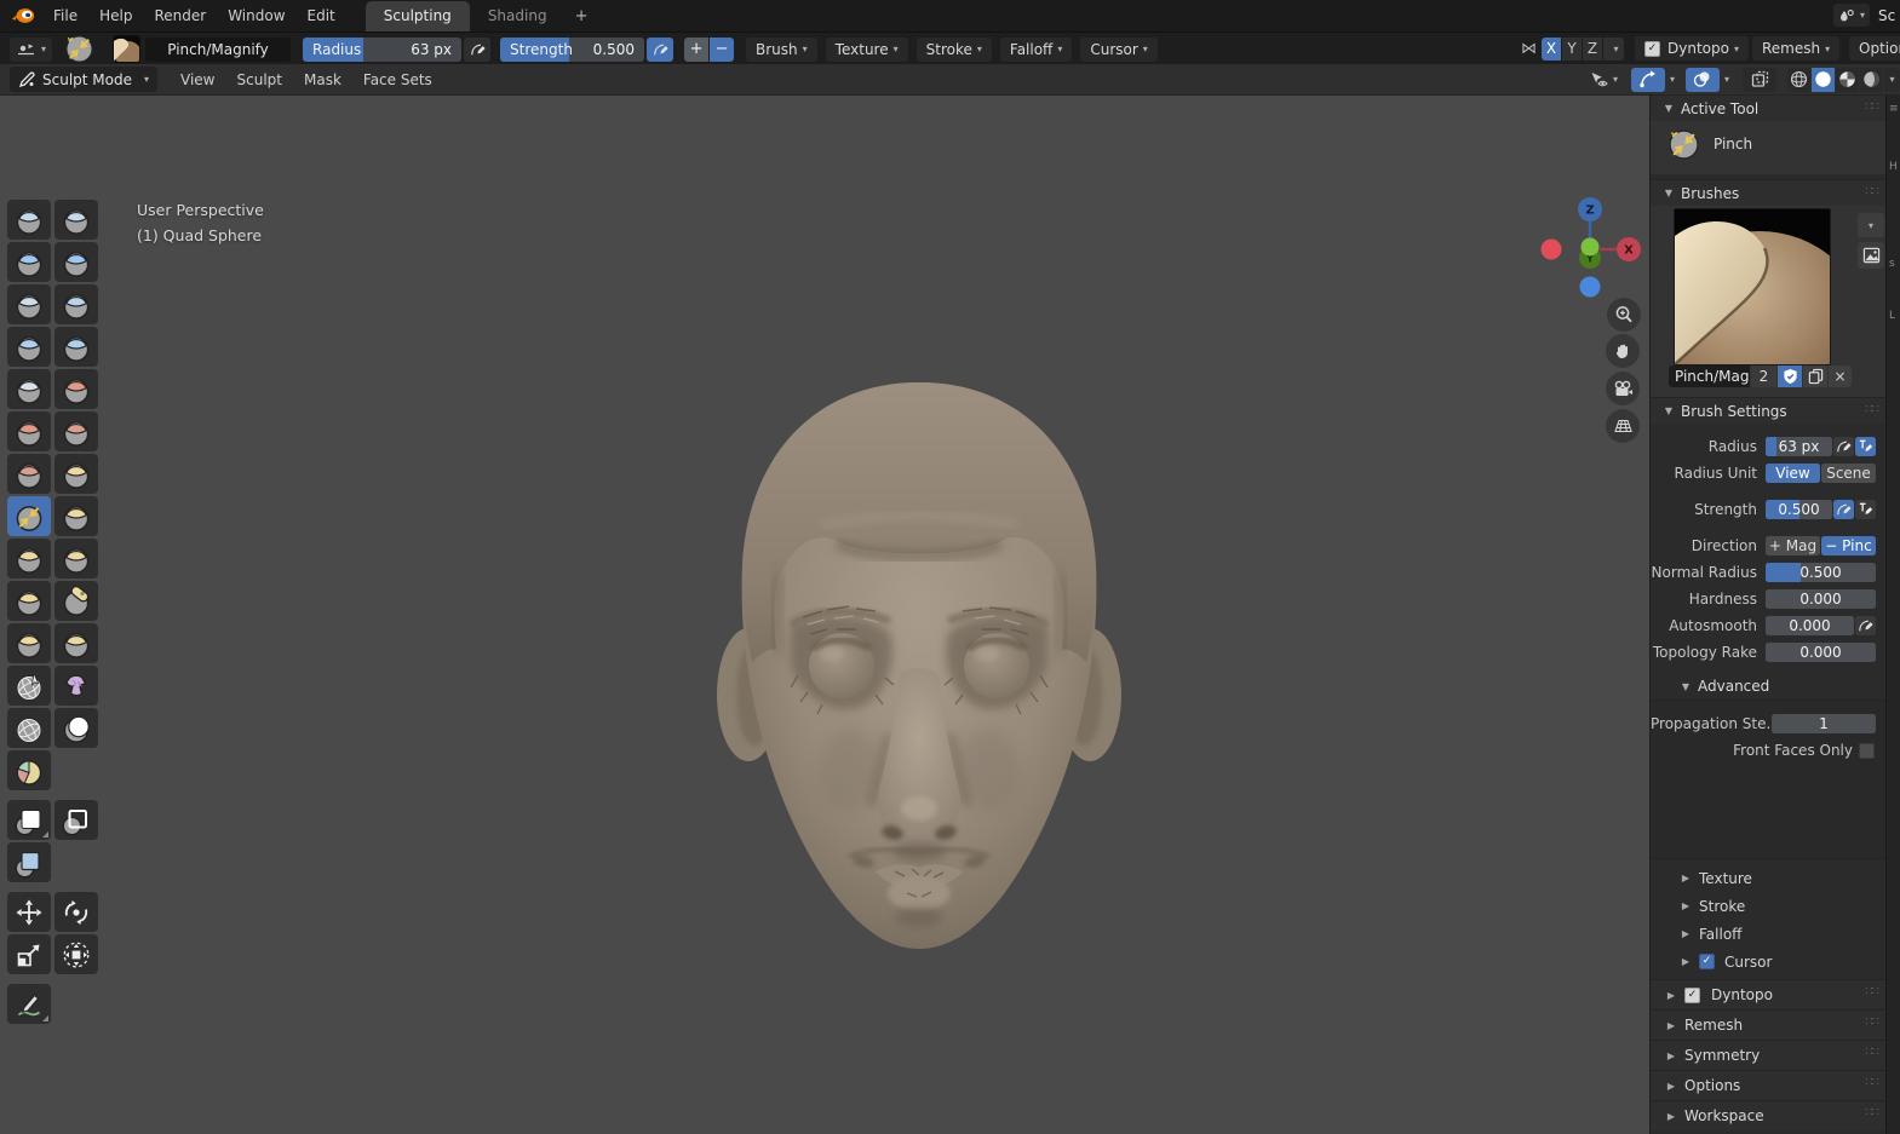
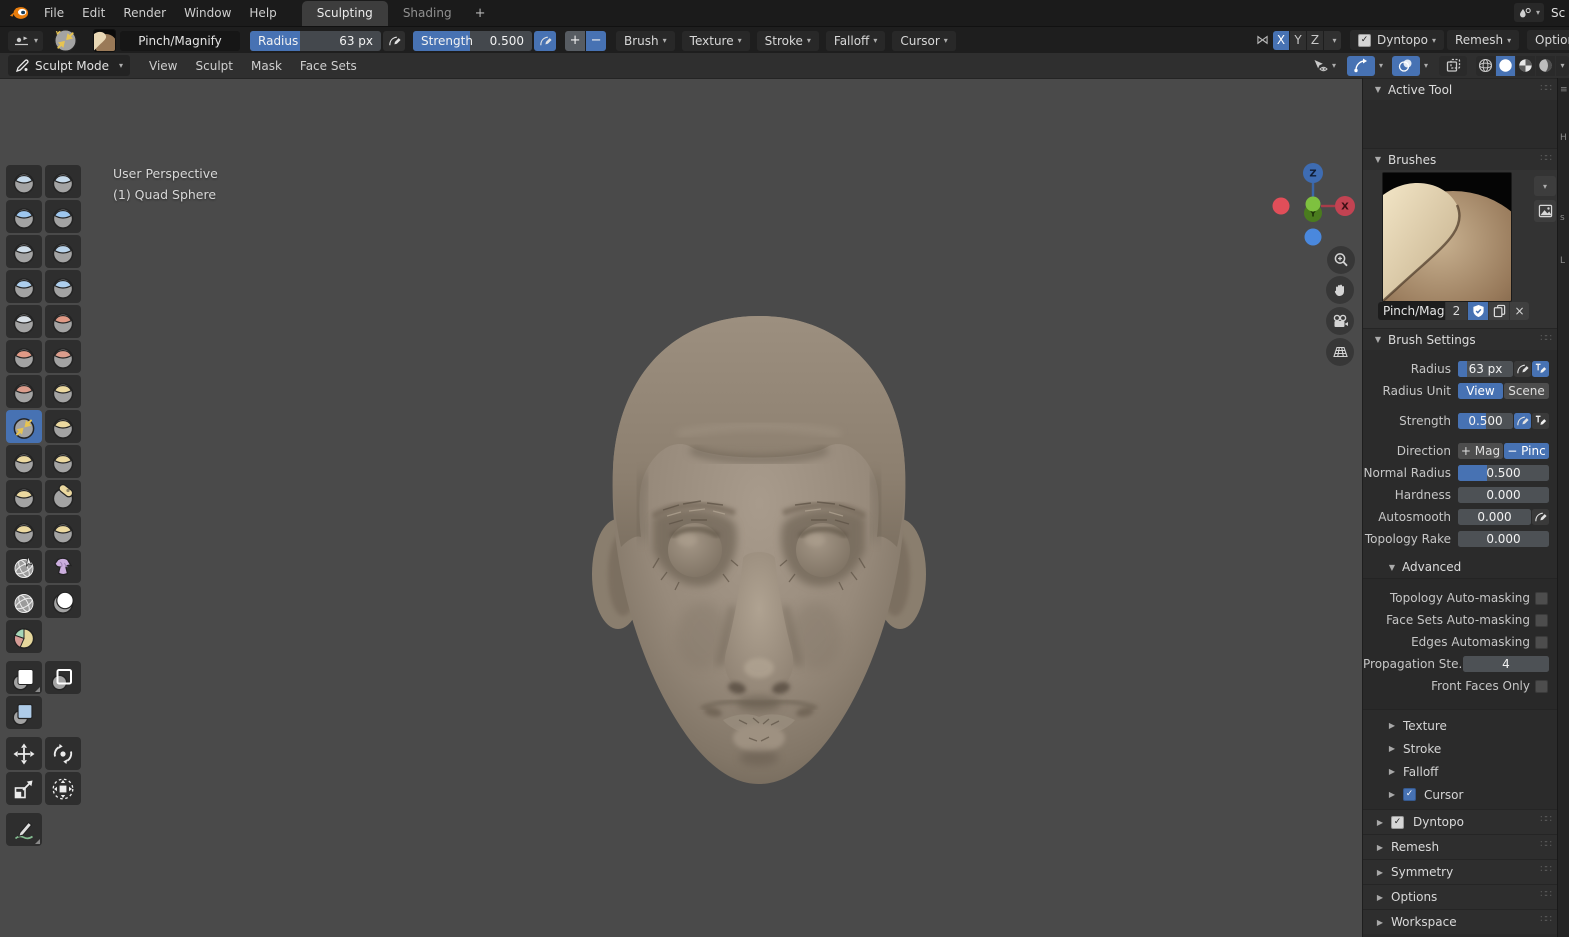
  File
- Help
+ Edit
  Render
  Window
- Edit
+ Help
  Sculpting
  Shading
  +
  ▾
  Sc
  ▾
  Pinch/Magnify
  Radius
  63 px
  Strength
  0.500
  +
  −
  Brush
  ▾
  Texture
  ▾
  Stroke
  ▾
  Falloff
  ▾
  Cursor
  ▾
  ⋈
  X
  Y
  Z
  ▾
  ✓
  Dyntopo
  ▾
  Remesh
  ▾
  Optio
  Sculpt Mode
  ▾
  View
  Sculpt
  Mask
  Face Sets
  ▾
  ▾
  ▾
  ▾
  User Perspective
  (1) Quad Sphere
  Z
  X
  Y
  ▼
  Active Tool
  ∷∷
- Pinch
  ▼
  Brushes
  ∷∷
  ▾
  Pinch/Mag
  2
  ×
  ▼
  Brush Settings
  ∷∷
  Radius
  63 px
  Radius Unit
  View
  Scene
  Strength
  0.500
  Direction
  + Mag
  − Pinc
  Normal Radius
  0.500
  Hardness
  0.000
  Autosmooth
  0.000
  Topology Rake
  0.000
  ▼
  Advanced
+ Topology Auto-masking
+ Face Sets Auto-masking
+ Edges Automasking
  Propagation Ste.
- 1
+ 4
  Front Faces Only
  ▶
  Texture
  ▶
  Stroke
  ▶
  Falloff
  ▶
  ✓
  Cursor
  ▶
  ✓
  Dyntopo
  ∷∷
  ▶
  Remesh
  ∷∷
  ▶
  Symmetry
  ∷∷
  ▶
  Options
  ∷∷
  ▶
  Workspace
  ∷∷
  ≡
  H
  s
  L
